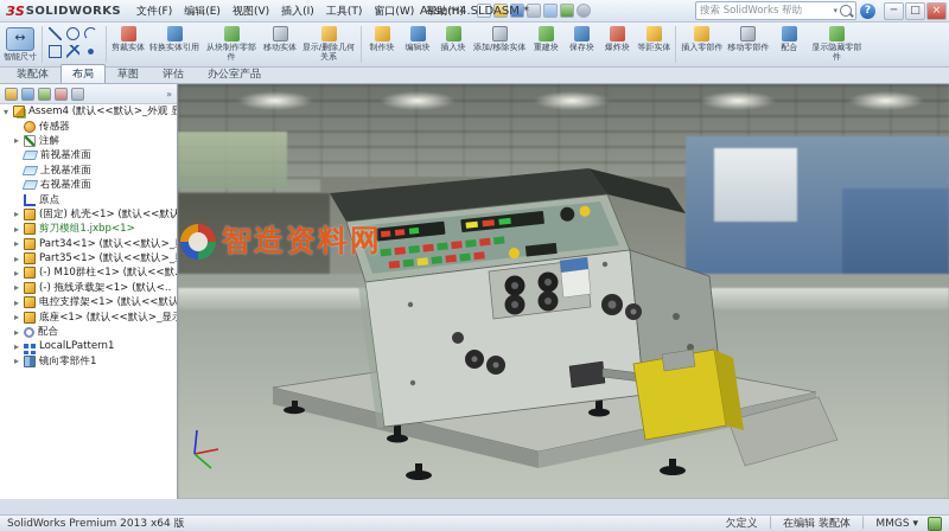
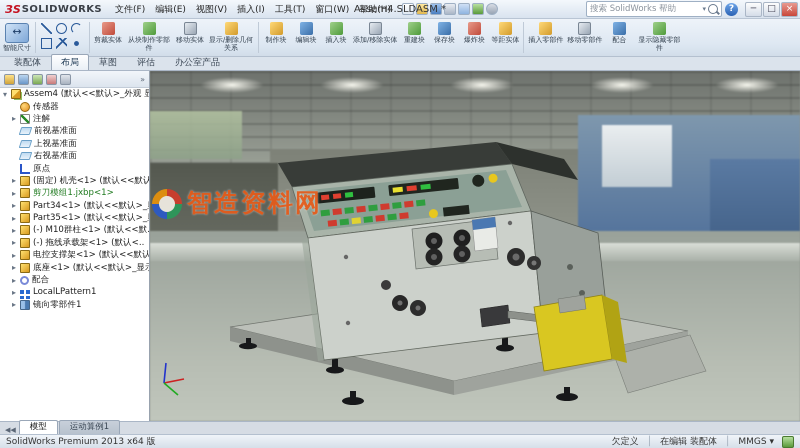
  ЗS
  SOLIDWORKS
  文件(F)
  编辑(E)
  视图(V)
  插入(I)
  工具(T)
  窗口(W)
  帮助(H)
  Assem4.SLDASM *
  搜索 SolidWorks 帮助
  ▾
  ?
  ─
  □
  ×
  ↔
  智能尺寸
  剪裁实体
- 转换实体引用
  从块制作零部件
  移动实体
  显示/删除几何关系
  制作块
  编辑块
  插入块
  添加/移除实体
  重建块
  保存块
  爆炸块
  等距实体
  插入零部件
  移动零部件
  配合
  显示隐藏零部件
  装配体
  布局
  草图
  评估
  办公室产品
  »
  ▾
  Assem4 (默认<<默认>_外观 显
  传感器
  ▸
  注解
  前视基准面
  上视基准面
  右视基准面
  原点
  ▸
  (固定) 机壳<1> (默认<<默认
  ▸
  剪刀模组1.jxbp<1>
  ▸
  Part34<1> (默认<<默认>_
  ▸
  Part35<1> (默认<<默认>_
  ▸
  (-) M10群柱<1> (默认<<默.
  ▸
  (-) 拖线承载架<1> (默认<..
  ▸
  电控支撑架<1> (默认<<默认
  ▸
  底座<1> (默认<<默认>_显
  ▸
  配合
  ▸
  LocalLPattern1
  ▸
  镜向零部件1
  智造资料网
+ ◀◀
+ 模型
+ 运动算例1
  SolidWorks Premium 2013 x64 版
  欠定义
  │
  在编辑 装配体
  │
  MMGS ▾
